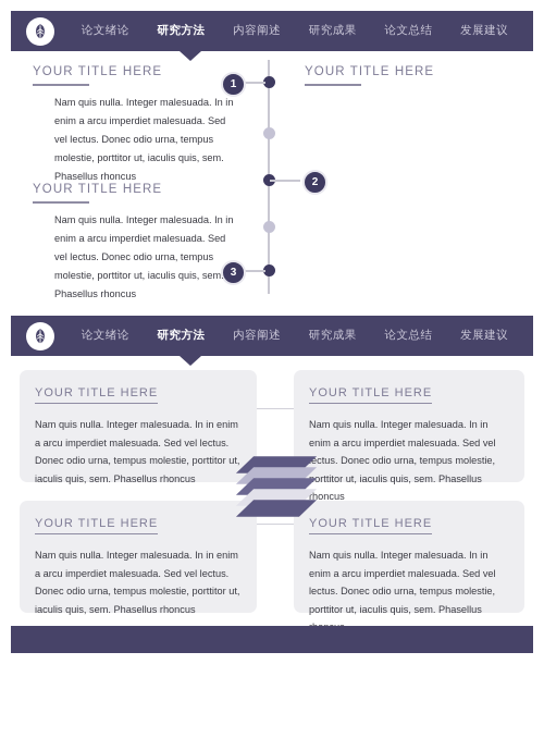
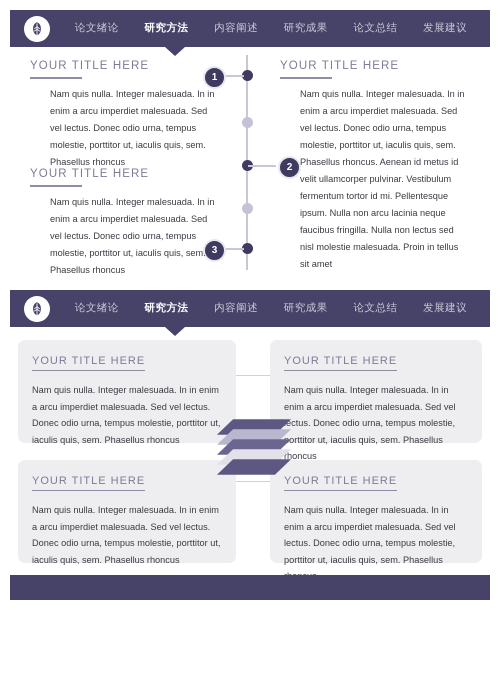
  论文绪论
  研究方法
  内容阐述
  研究成果
  论文总结
  发展建议
  1
  2
  3
  YOUR TITLE HERE
  Nam quis nulla. Integer malesuada. In in enim a arcu imperdiet malesuada. Sed vel lectus. Donec odio urna, tempus molestie, porttitor ut, iaculis quis, sem. Phasellus rhoncus
  YOUR TITLE HERE
  Nam quis nulla. Integer malesuada. In in enim a arcu imperdiet malesuada. Sed vel lectus. Donec odio urna, tempus molestie, porttitor ut, iaculis quis, sem. Phasellus rhoncus
  YOUR TITLE HERE
+ Nam quis nulla. Integer malesuada. In in enim a arcu imperdiet malesuada. Sed vel lectus. Donec odio urna, tempus molestie, porttitor ut, iaculis quis, sem. Phasellus rhoncus. Aenean id metus id velit ullamcorper pulvinar. Vestibulum fermentum tortor id mi. Pellentesque ipsum. Nulla non arcu lacinia neque faucibus fringilla. Nulla non lectus sed nisl molestie malesuada. Proin in tellus sit amet
  论文绪论
  研究方法
  内容阐述
  研究成果
  论文总结
  发展建议
  YOUR TITLE HERE
  Nam quis nulla. Integer malesuada. In in enim a arcu imperdiet malesuada. Sed vel lectus. Donec odio urna, tempus molestie, porttitor ut, iaculis quis, sem. Phasellus rhoncus
  YOUR TITLE HERE
  Nam quis nulla. Integer malesuada. In in enim a arcu imperdiet malesuada. Sed vel ectus. Donec odio urna, tempus molestie, orttitor ut, iaculis quis, sem. Phasellus rhoncus
  YOUR TITLE HERE
  Nam quis nulla. Integer malesuada. In in enim a arcu imperdiet malesuada. Sed vel lectus. Donec odio urna, tempus molestie, porttitor ut, iaculis quis, sem. Phasellus rhoncus
  YOUR TITLE HERE
  Nam quis nulla. Integer malesuada. In in enim a arcu imperdiet malesuada. Sed vel lectus. Donec odio urna, tempus molestie, porttitor ut, iaculis quis, sem. Phasellus
